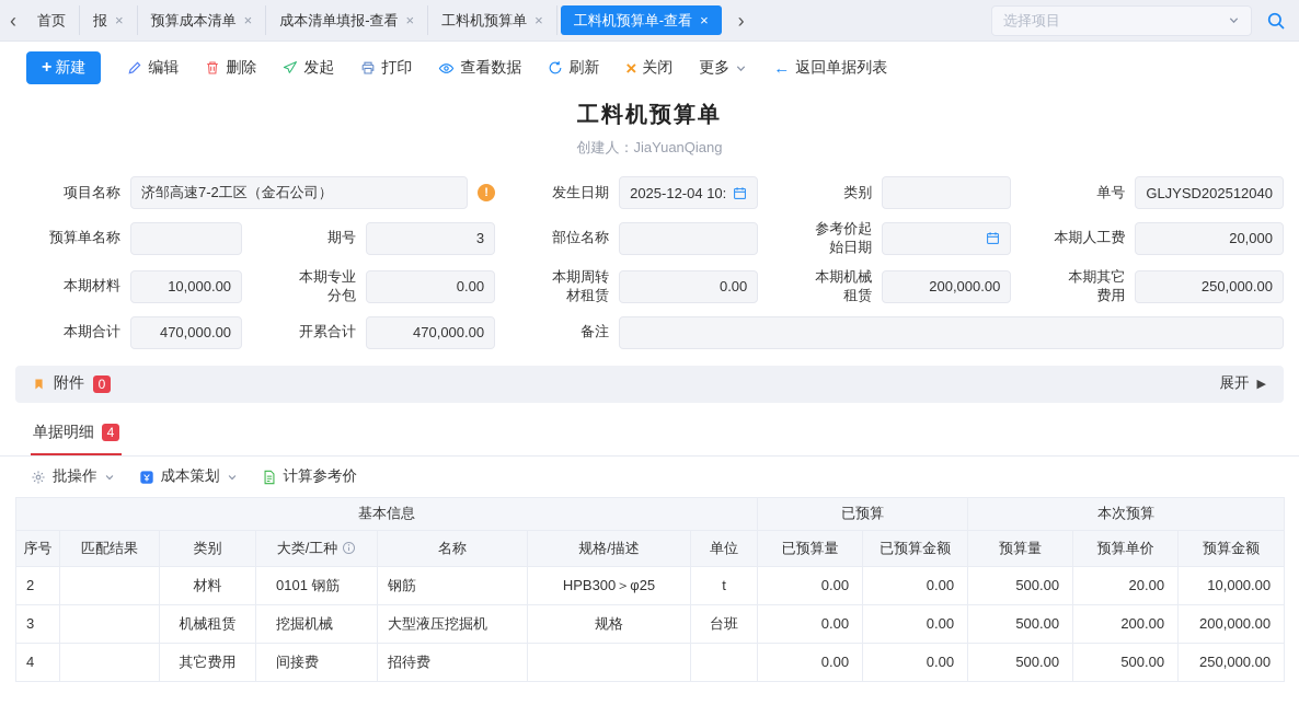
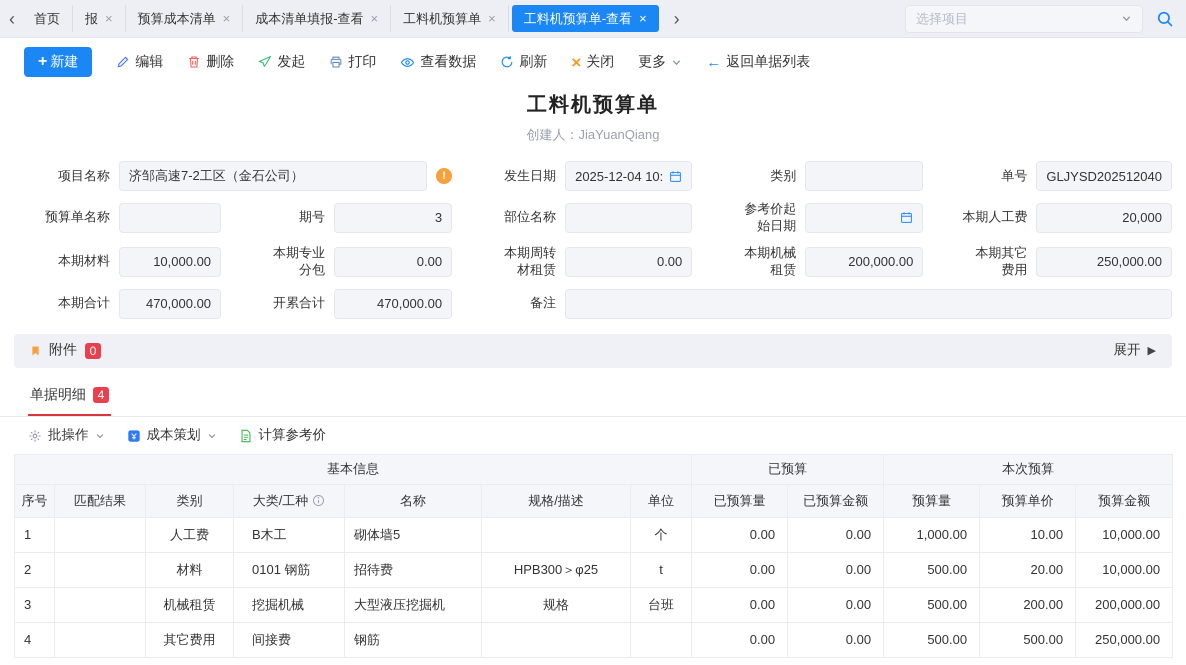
  ‹
  首页
  报
  ×
  预算成本清单
  ×
  成本清单填报-查看
  ×
  工料机预算单
  ×
  工料机预算单-查看
  ×
  ›
  选择项目
  +
  新建
  编辑
  删除
  发起
  打印
  查看数据
  刷新
  ×
  关闭
  更多
  ←
  返回单据列表
  工料机预算单
  创建人：JiaYuanQiang
  项目名称
  济邹高速7-2工区（金石公司）
  !
  发生日期
  2025-12-04 10:
  类别
  单号
  GLJYSD202512040
  预算单名称
  期号
  3
  部位名称
  参考价起
  始日期
  本期人工费
  20,000
  本期材料
  10,000.00
  本期专业
  分包
  0.00
  本期周转
  材租赁
  0.00
  本期机械
  租赁
  200,000.00
  本期其它
  费用
  250,000.00
  本期合计
  470,000.00
  开累合计
  470,000.00
  备注
  附件
  0
  展开
  ▶
  单据明细
  4
  批操作
  成本策划
  计算参考价
  基本信息	已预算	本次预算
  序号	匹配结果	类别	大类/工种	名称	规格/描述	单位	已预算量	已预算金额	预算量	预算单价	预算金额
+ 1		人工费	B木工	砌体墙5		个	0.00	0.00	1,000.00	10.00	10,000.00
- 2		材料	0101 钢筋	钢筋	HPB300＞φ25	t	0.00	0.00	500.00	20.00	10,000.00
+ 2		材料	0101 钢筋	招待费	HPB300＞φ25	t	0.00	0.00	500.00	20.00	10,000.00
  3		机械租赁	挖掘机械	大型液压挖掘机	规格	台班	0.00	0.00	500.00	200.00	200,000.00
- 4		其它费用	间接费	招待费			0.00	0.00	500.00	500.00	250,000.00
+ 4		其它费用	间接费	钢筋			0.00	0.00	500.00	500.00	250,000.00
